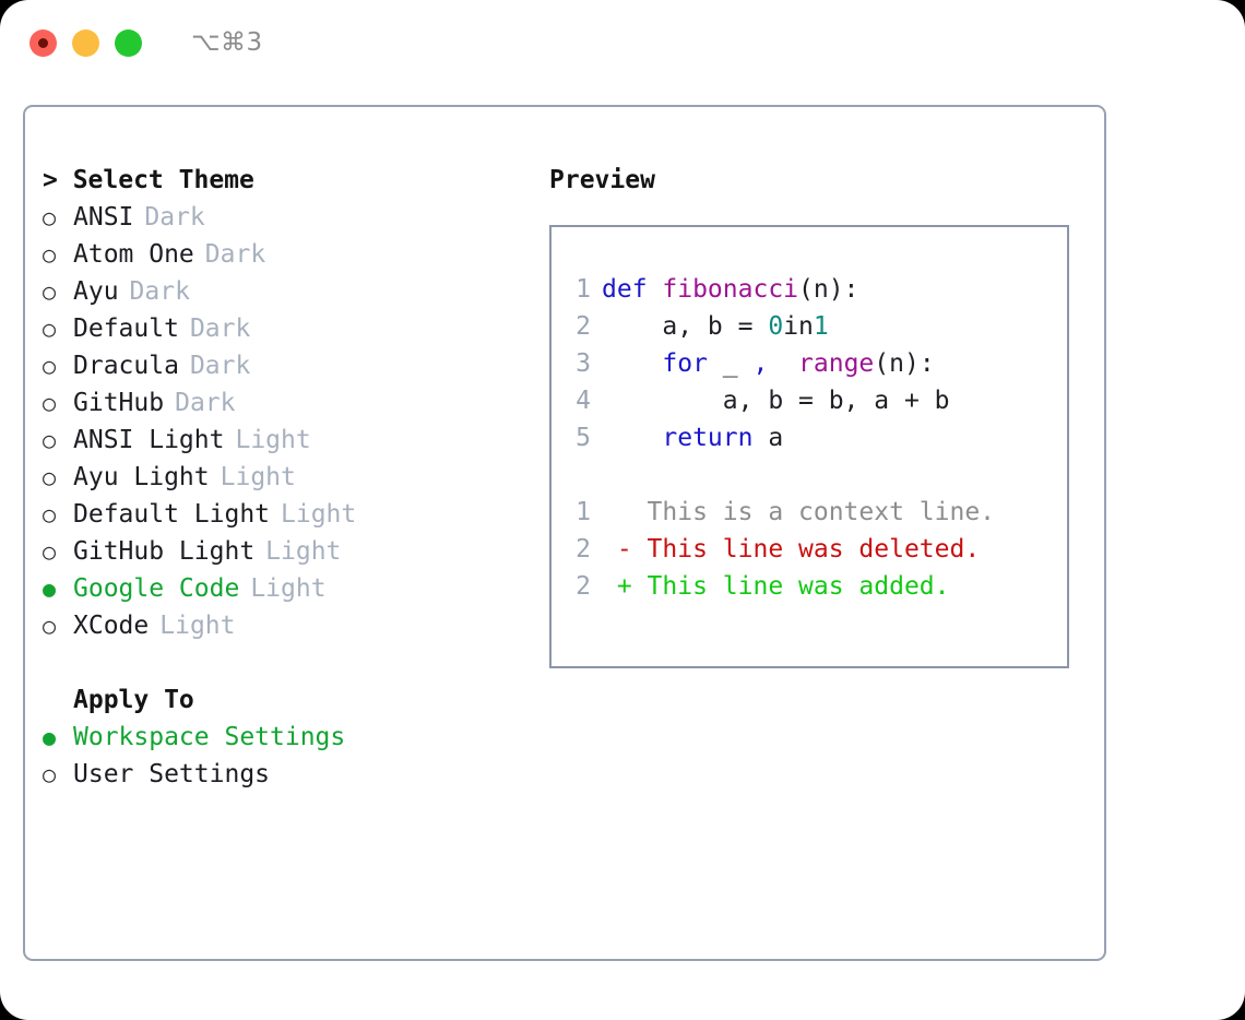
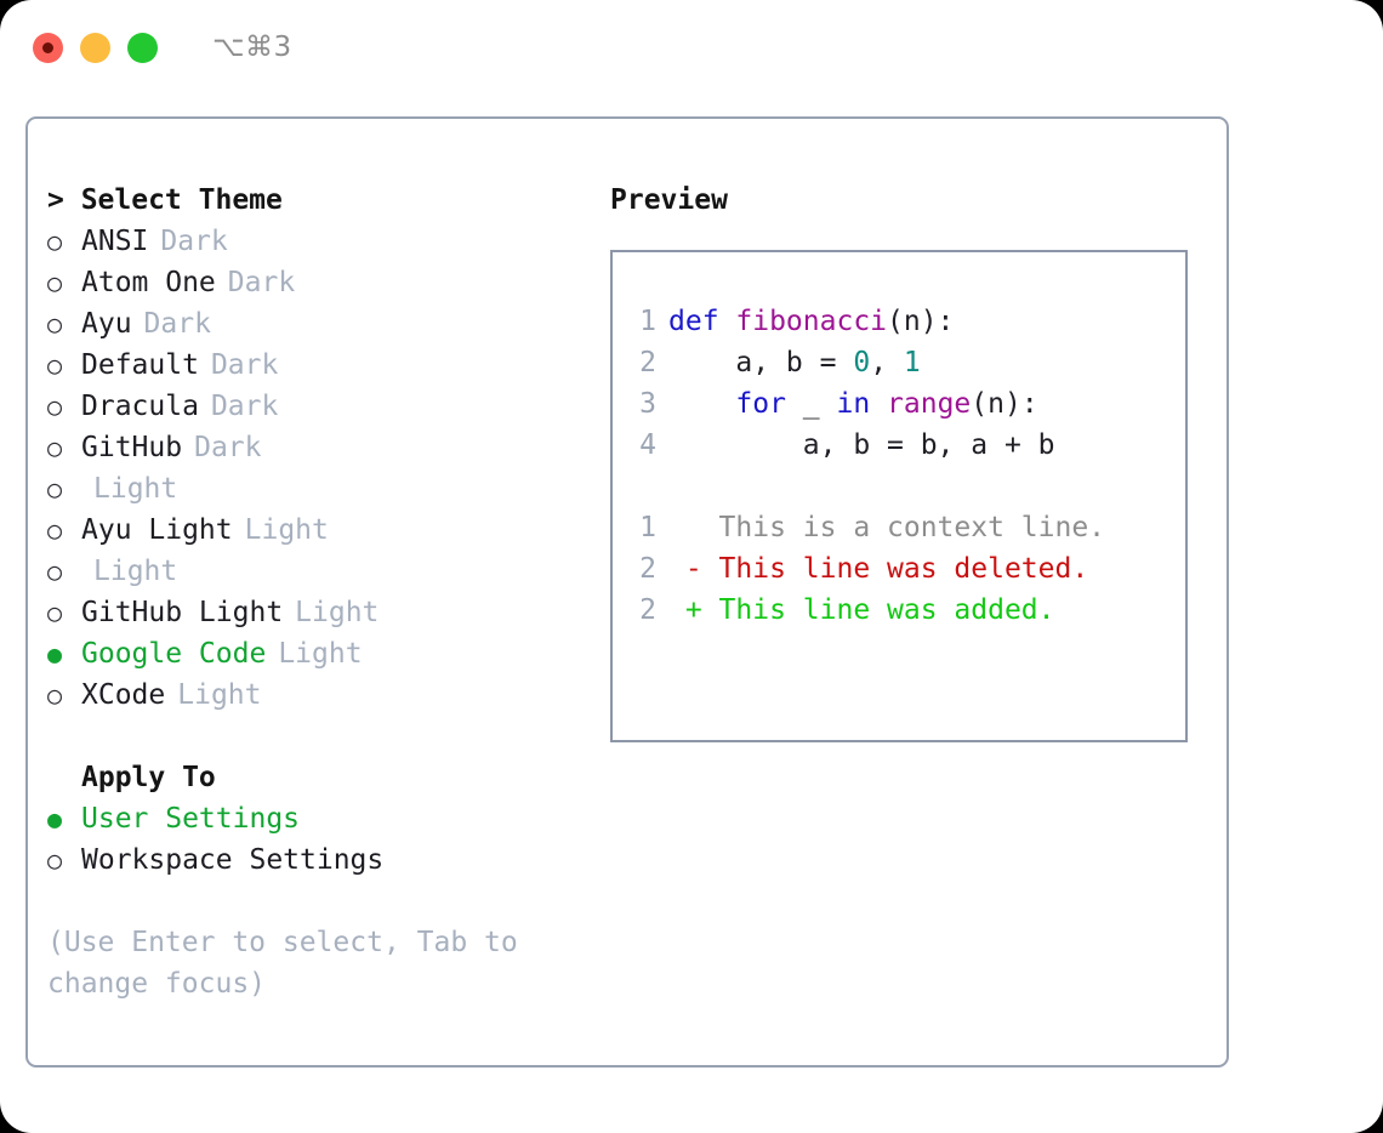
  ⌥⌘3
  > Select Theme
  ○
  ANSI
  Dark
  ○
  Atom One
  Dark
  ○
  Ayu
  Dark
  ○
  Default
  Dark
  ○
  Dracula
  Dark
  ○
  GitHub
  Dark
  ○
- ANSI Light
  Light
  ○
  Ayu Light
  Light
  ○
- Default Light
  Light
  ○
  GitHub Light
  Light
  ●
  Google Code
  Light
  ○
  XCode
  Light
  Apply To
  ●
- Workspace Settings
+ User Settings
  ○
- User Settings
+ Workspace Settings
+ (Use Enter to select, Tab to change focus)
  Preview
  1
  def fibonacci(n):
  2
- a, b = 0in1
+ a, b = 0, 1
  3
- for _ , range(n):
+ for _ in range(n):
  4
  a, b = b, a + b
- 5
- return a
  1
  This is a context line.
  2
  - This line was deleted.
  2
  + This line was added.
